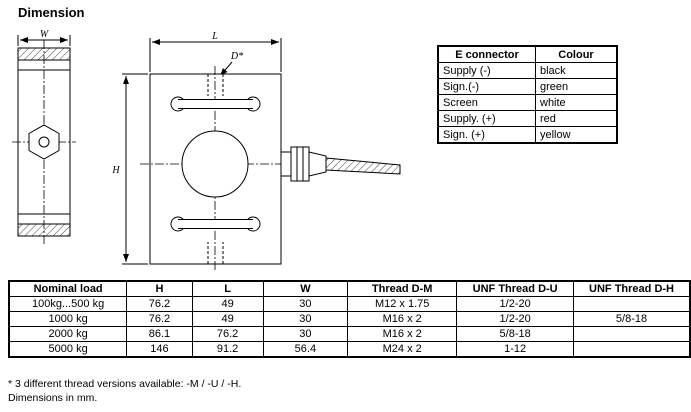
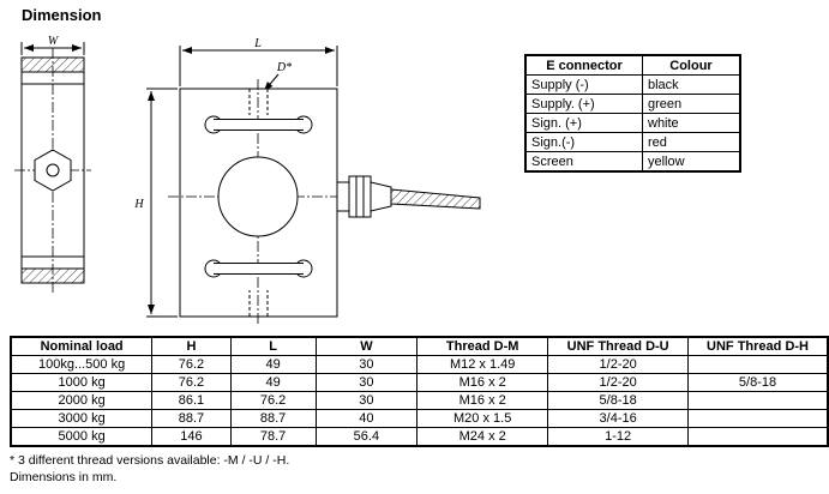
  Dimension
  W
  L
  D*
  H
  E connector	Colour
  Supply (-)	black
- Sign.(-)	green
+ Supply. (+)	green
- Screen	white
+ Sign. (+)	white
- Supply. (+)	red
+ Sign.(-)	red
- Sign. (+)	yellow
+ Screen	yellow
  Nominal load	H	L	W	Thread D-M	UNF Thread D-U	UNF Thread D-H
- 100kg...500 kg	76.2	49	30	M12 x 1.75	1/2-20
+ 100kg...500 kg	76.2	49	30	M12 x 1.49	1/2-20
  1000 kg	76.2	49	30	M16 x 2	1/2-20	5/8-18
  2000 kg	86.1	76.2	30	M16 x 2	5/8-18
+ 3000 kg	88.7	88.7	40	M20 x 1.5	3/4-16
- 5000 kg	146	91.2	56.4	M24 x 2	1-12
+ 5000 kg	146	78.7	56.4	M24 x 2	1-12
  * 3 different thread versions available: -M / -U / -H.
  Dimensions in mm.
